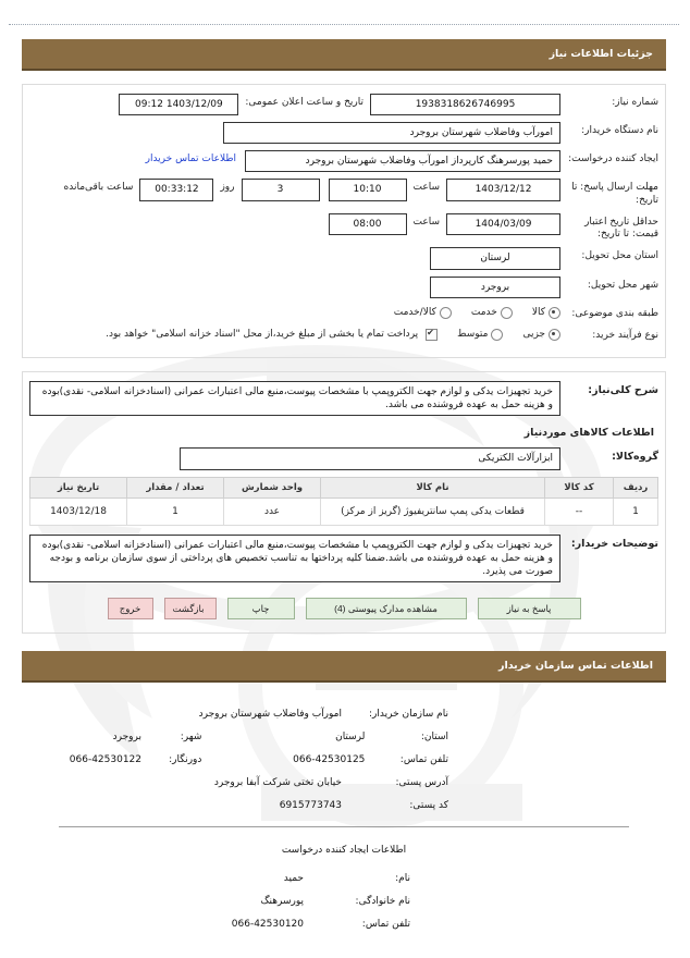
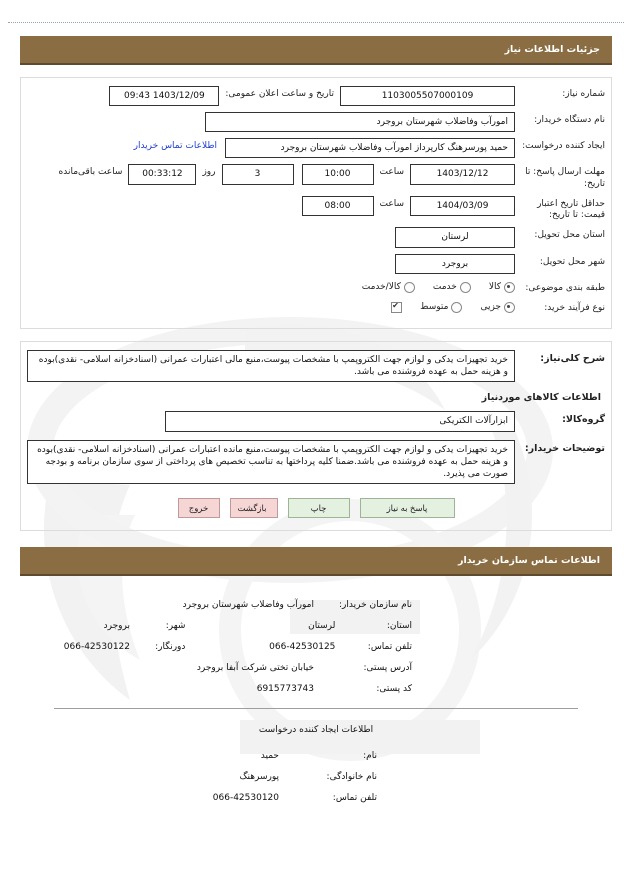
  جزئیات اطلاعات نیاز
  شماره نیاز:
- 1938318626746995
+ 1103005507000109
  تاریخ و ساعت اعلان عمومی:
- 1403/12/09 09:12
+ 1403/12/09 09:43
  نام دستگاه خریدار:
  امورآب وفاضلاب شهرستان بروجرد
  ایجاد کننده درخواست:
  حمید پورسرهنگ کارپرداز امورآب وفاضلاب شهرستان بروجرد
  اطلاعات تماس خریدار
  مهلت ارسال پاسخ: تا تاریخ:
  1403/12/12
  ساعت
- 10:10
+ 10:00
  3
  روز
  00:33:12
  ساعت باقی‌مانده
  حداقل تاریخ اعتبار قیمت: تا تاریخ:
  1404/03/09
  ساعت
  08:00
  استان محل تحویل:
  لرستان
  شهر محل تحویل:
  بروجرد
  طبقه بندی موضوعی:
  کالا
  خدمت
  کالا/خدمت
  نوع فرآیند خرید:
  جزیی
  متوسط
- پرداخت تمام یا بخشی از مبلغ خرید،از محل "اسناد خزانه اسلامی" خواهد بود.
  شرح کلی‌نیاز:
  خرید تجهیزات یدکی و لوازم جهت الکتروپمپ با مشخصات پیوست،منبع مالی اعتبارات عمرانی (اسنادخزانه اسلامی- نقدی)بوده و هزینه حمل به عهده فروشنده می باشد.
  اطلاعات کالاهای موردنیاز
  گروه‌کالا:
  ابزارآلات الکتریکی
- ردیف	کد کالا	نام کالا	واحد شمارش	تعداد / مقدار	تاریخ نیاز
- 1	--	قطعات یدکی پمپ سانتریفیوژ (گریز از مرکز)	عدد	1	1403/12/18
  توضیحات خریدار:
- خرید تجهیزات یدکی و لوازم جهت الکتروپمپ با مشخصات پیوست،منبع مالی اعتبارات عمرانی (اسنادخزانه اسلامی- نقدی)بوده و هزینه حمل به عهده فروشنده می باشد.ضمنا کلیه پرداختها به تناسب تخصیص های پرداختی از سوی سازمان برنامه و بودجه صورت می پذیرد.
+ خرید تجهیزات یدکی و لوازم جهت الکتروپمپ با مشخصات پیوست،منبع مانده اعتبارات عمرانی (اسنادخزانه اسلامی- نقدی)بوده و هزینه حمل به عهده فروشنده می باشد.ضمنا کلیه پرداختها به تناسب تخصیص های پرداختی از سوی سازمان برنامه و بودجه صورت می پذیرد.
  پاسخ به نیاز
- مشاهده مدارک پیوستی (4)
  چاپ
  بازگشت
  خروج
  اطلاعات تماس سازمان خریدار
  نام سازمان خریدار:
  امورآب وفاضلاب شهرستان بروجرد
  استان:
  لرستان
  شهر:
  بروجرد
  تلفن تماس:
  066-42530125
  دورنگار:
  066-42530122
  آدرس پستی:
  خیابان تختی شرکت آبفا بروجرد
  کد پستی:
  6915773743
  اطلاعات ایجاد کننده درخواست
  نام:
  حمید
  نام خانوادگی:
  پورسرهنگ
  تلفن تماس:
  066-42530120
